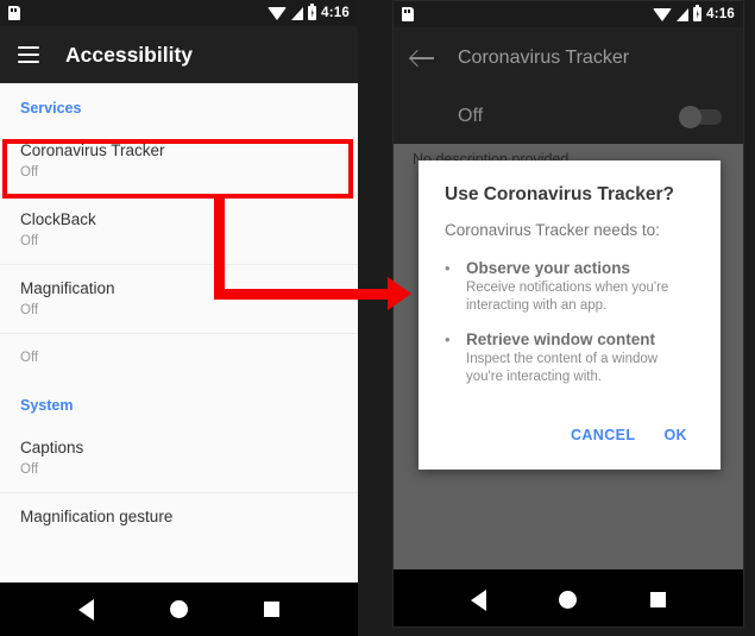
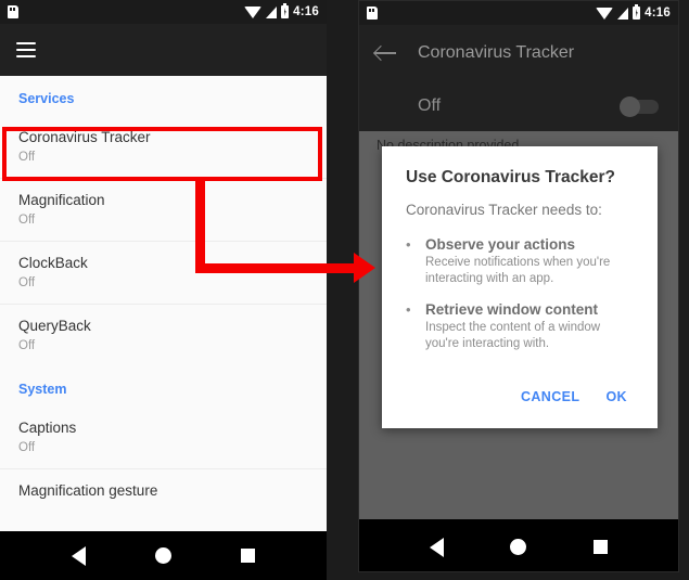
  4:16
- Accessibility
  Services
  Coronavirus Tracker
  Off
- ClockBack
+ Magnification
  Off
- Magnification
+ ClockBack
  Off
+ QueryBack
  Off
  System
  Captions
  Off
  Magnification gesture
  4:16
  Coronavirus Tracker
  Off
  No description provided
  Use Coronavirus Tracker?
  Coronavirus Tracker needs to:
  •
  Observe your actions
  Receive notifications when you're interacting with an app.
  •
  Retrieve window content
  Inspect the content of a window you're interacting with.
  CANCEL
  OK
